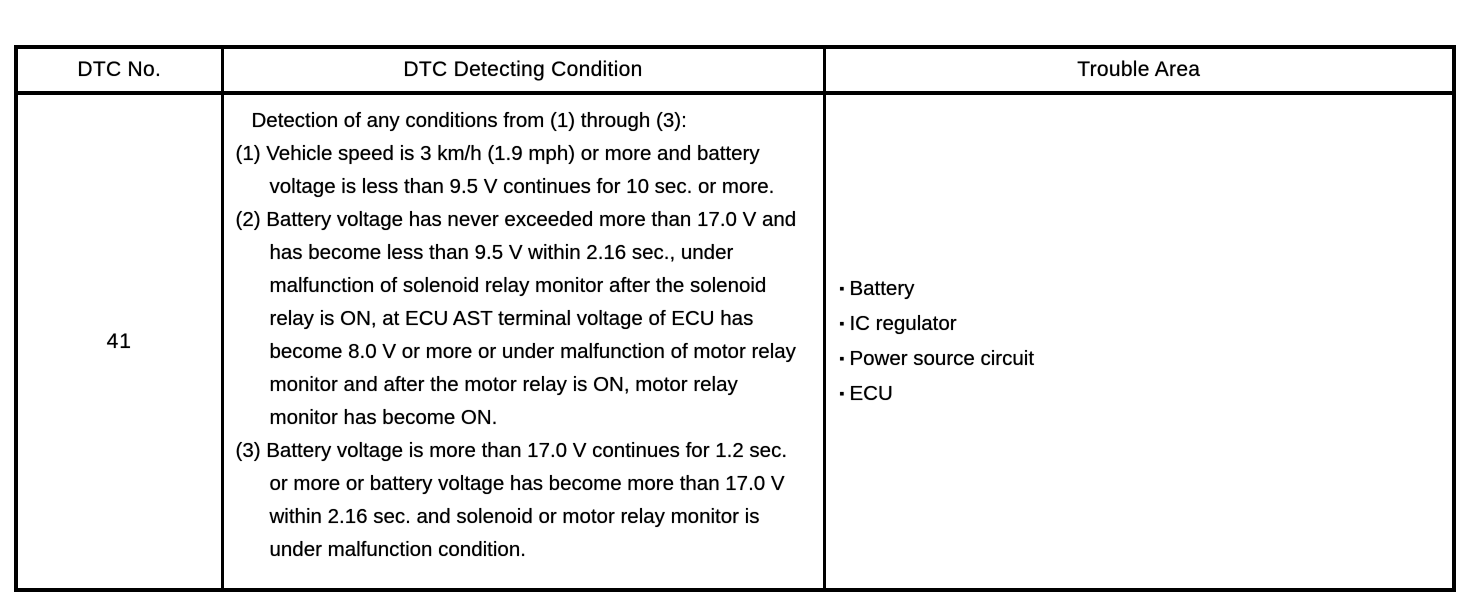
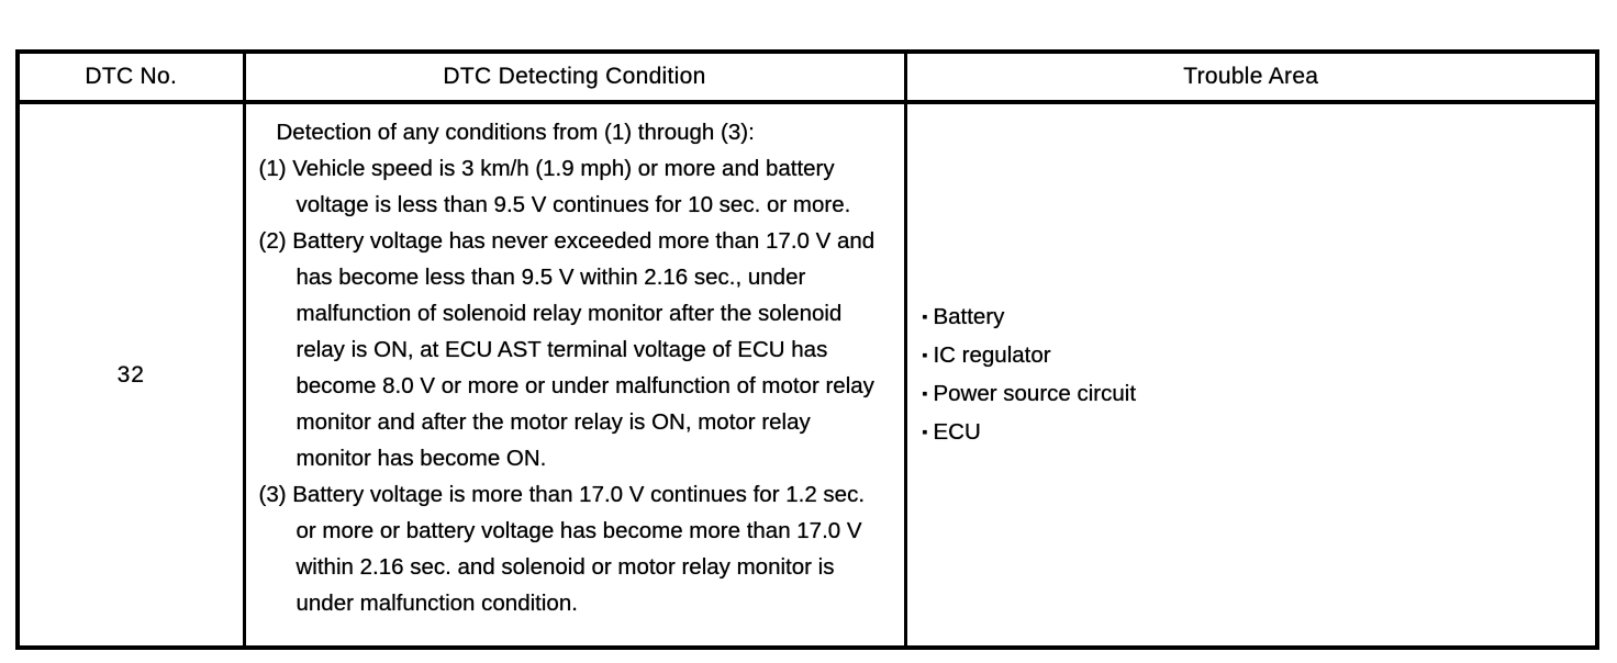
  DTC No.	DTC Detecting Condition	Trouble Area
- 41	Detection of any conditions from (1) through (3): (1) Vehicle speed is 3 km/h (1.9 mph) or more and battery voltage is less than 9.5 V continues for 10 sec. or more. (2) Battery voltage has never exceeded more than 17.0 V and has become less than 9.5 V within 2.16 sec., under malfunction of solenoid relay monitor after the solenoid relay is ON, at ECU AST terminal voltage of ECU has become 8.0 V or more or under malfunction of motor relay monitor and after the motor relay is ON, motor relay monitor has become ON. (3) Battery voltage is more than 17.0 V continues for 1.2 sec. or more or battery voltage has become more than 17.0 V within 2.16 sec. and solenoid or motor relay monitor is under malfunction condition.	▪ Battery ▪ IC regulator ▪ Power source circuit ▪ ECU
+ 32	Detection of any conditions from (1) through (3): (1) Vehicle speed is 3 km/h (1.9 mph) or more and battery voltage is less than 9.5 V continues for 10 sec. or more. (2) Battery voltage has never exceeded more than 17.0 V and has become less than 9.5 V within 2.16 sec., under malfunction of solenoid relay monitor after the solenoid relay is ON, at ECU AST terminal voltage of ECU has become 8.0 V or more or under malfunction of motor relay monitor and after the motor relay is ON, motor relay monitor has become ON. (3) Battery voltage is more than 17.0 V continues for 1.2 sec. or more or battery voltage has become more than 17.0 V within 2.16 sec. and solenoid or motor relay monitor is under malfunction condition.	▪ Battery ▪ IC regulator ▪ Power source circuit ▪ ECU
